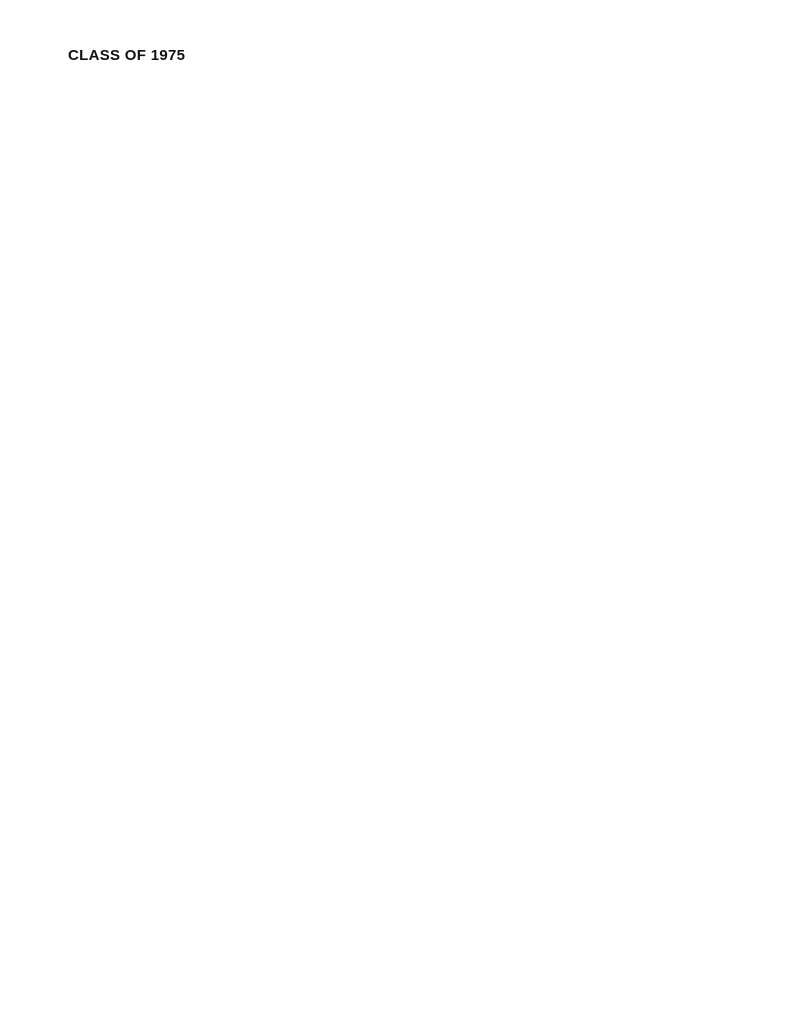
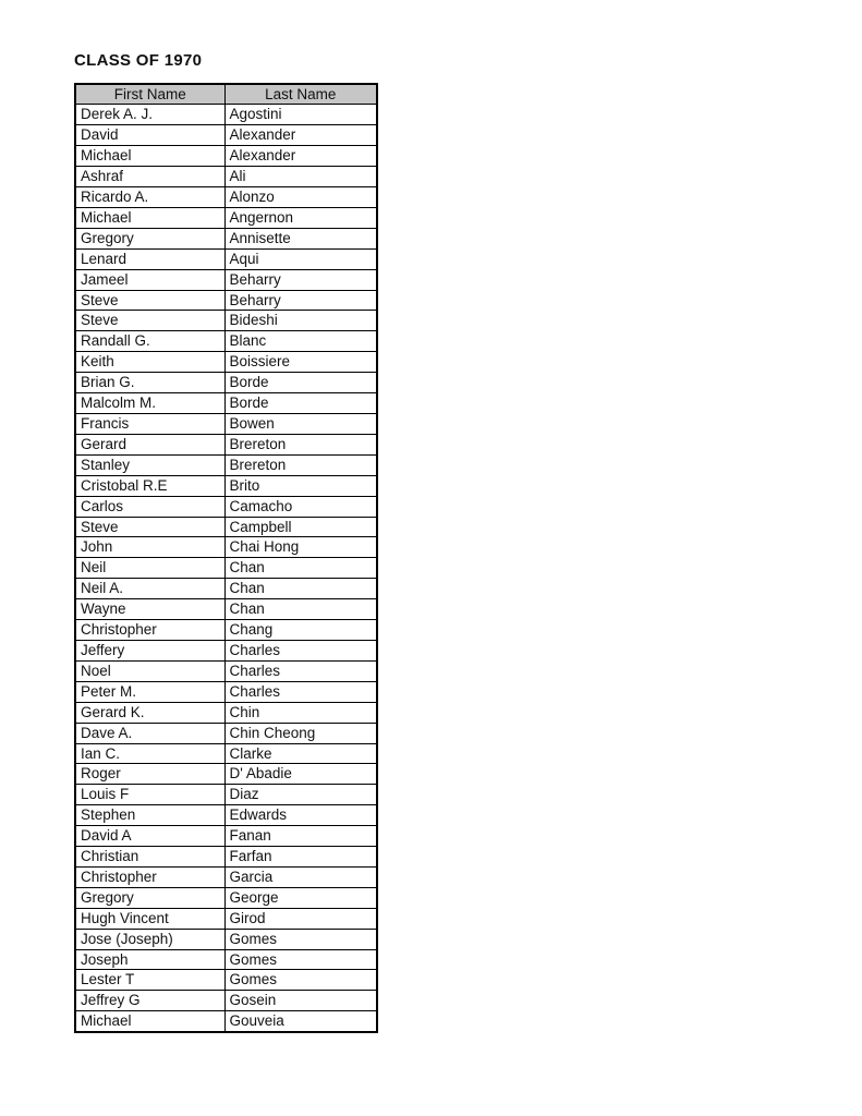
- CLASS OF 1975
+ CLASS OF 1970
+ First Name	Last Name
+ Derek A. J.	Agostini
+ David	Alexander
+ Michael	Alexander
+ Ashraf	Ali
+ Ricardo A.	Alonzo
+ Michael	Angernon
+ Gregory	Annisette
+ Lenard	Aqui
+ Jameel	Beharry
+ Steve	Beharry
+ Steve	Bideshi
+ Randall G.	Blanc
+ Keith	Boissiere
+ Brian G.	Borde
+ Malcolm M.	Borde
+ Francis	Bowen
+ Gerard	Brereton
+ Stanley	Brereton
+ Cristobal R.E	Brito
+ Carlos	Camacho
+ Steve	Campbell
+ John	Chai Hong
+ Neil	Chan
+ Neil A.	Chan
+ Wayne	Chan
+ Christopher	Chang
+ Jeffery	Charles
+ Noel	Charles
+ Peter M.	Charles
+ Gerard K.	Chin
+ Dave A.	Chin Cheong
+ Ian C.	Clarke
+ Roger	D' Abadie
+ Louis F	Diaz
+ Stephen	Edwards
+ David A	Fanan
+ Christian	Farfan
+ Christopher	Garcia
+ Gregory	George
+ Hugh Vincent	Girod
+ Jose (Joseph)	Gomes
+ Joseph	Gomes
+ Lester T	Gomes
+ Jeffrey G	Gosein
+ Michael	Gouveia
